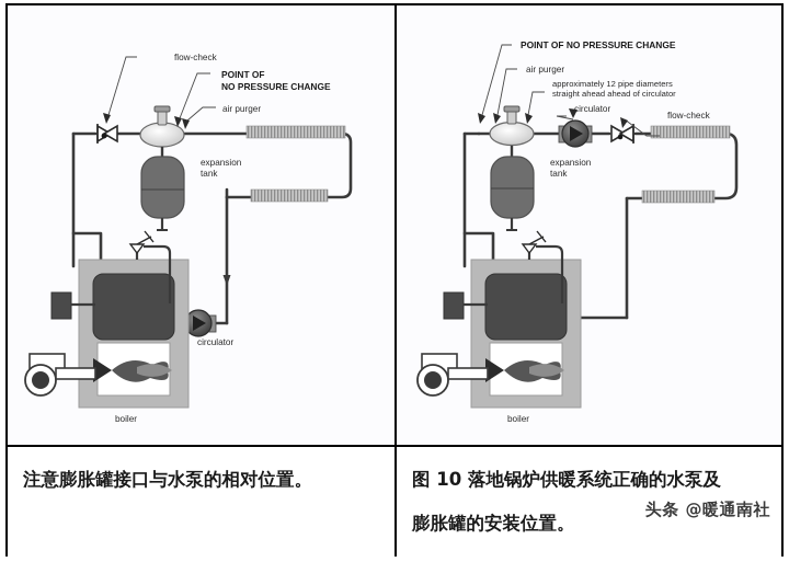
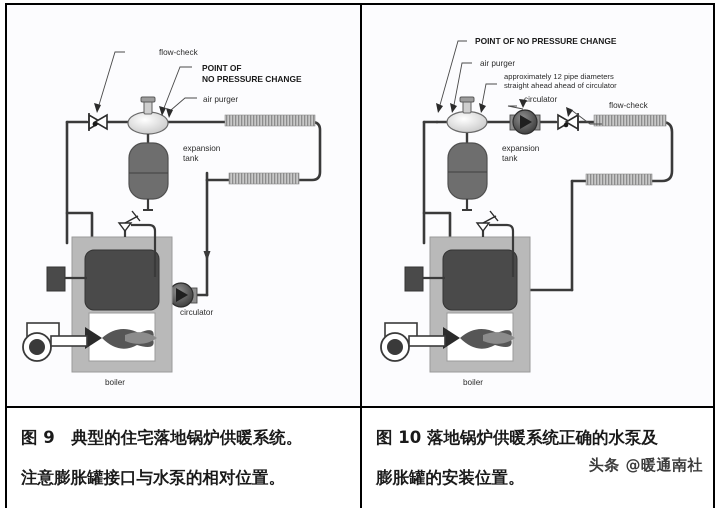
  flow-check
  POINT OF
  NO PRESSURE CHANGE
  air purger
  expansion
  tank
  circulator
  boiler
  POINT OF NO PRESSURE CHANGE
  air purger
  approximately 12 pipe diameters
  straight ahead ahead of circulator
  circulator
  flow-check
  expansion
  tank
  boiler
+ 图 9 典型的住宅落地锅炉供暖系统。
  注意膨胀罐接口与水泵的相对位置。
  图 10 落地锅炉供暖系统正确的水泵及
  膨胀罐的安装位置。
  头条 @暖通南社
